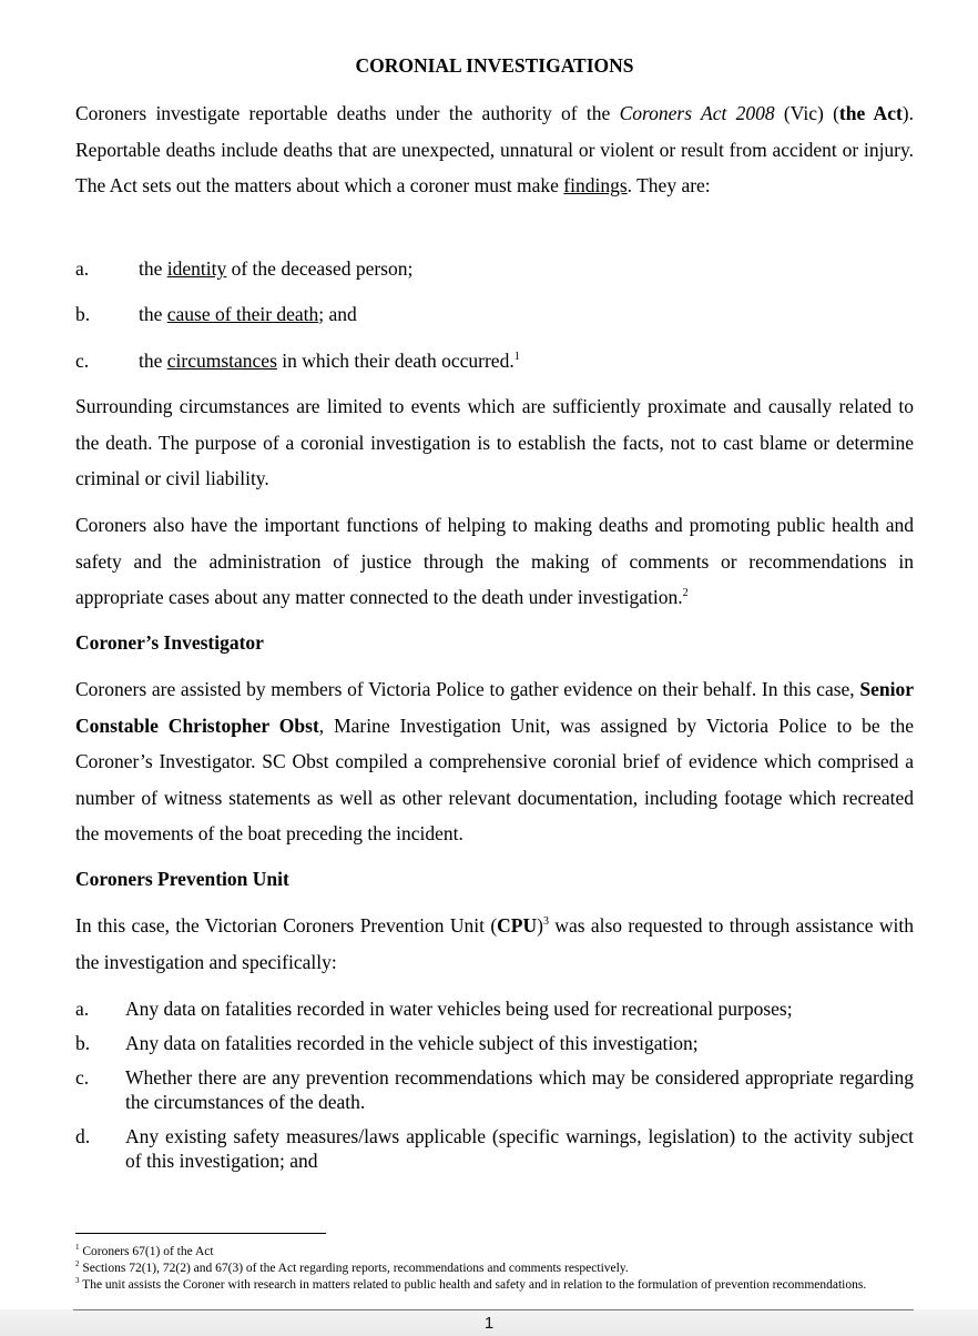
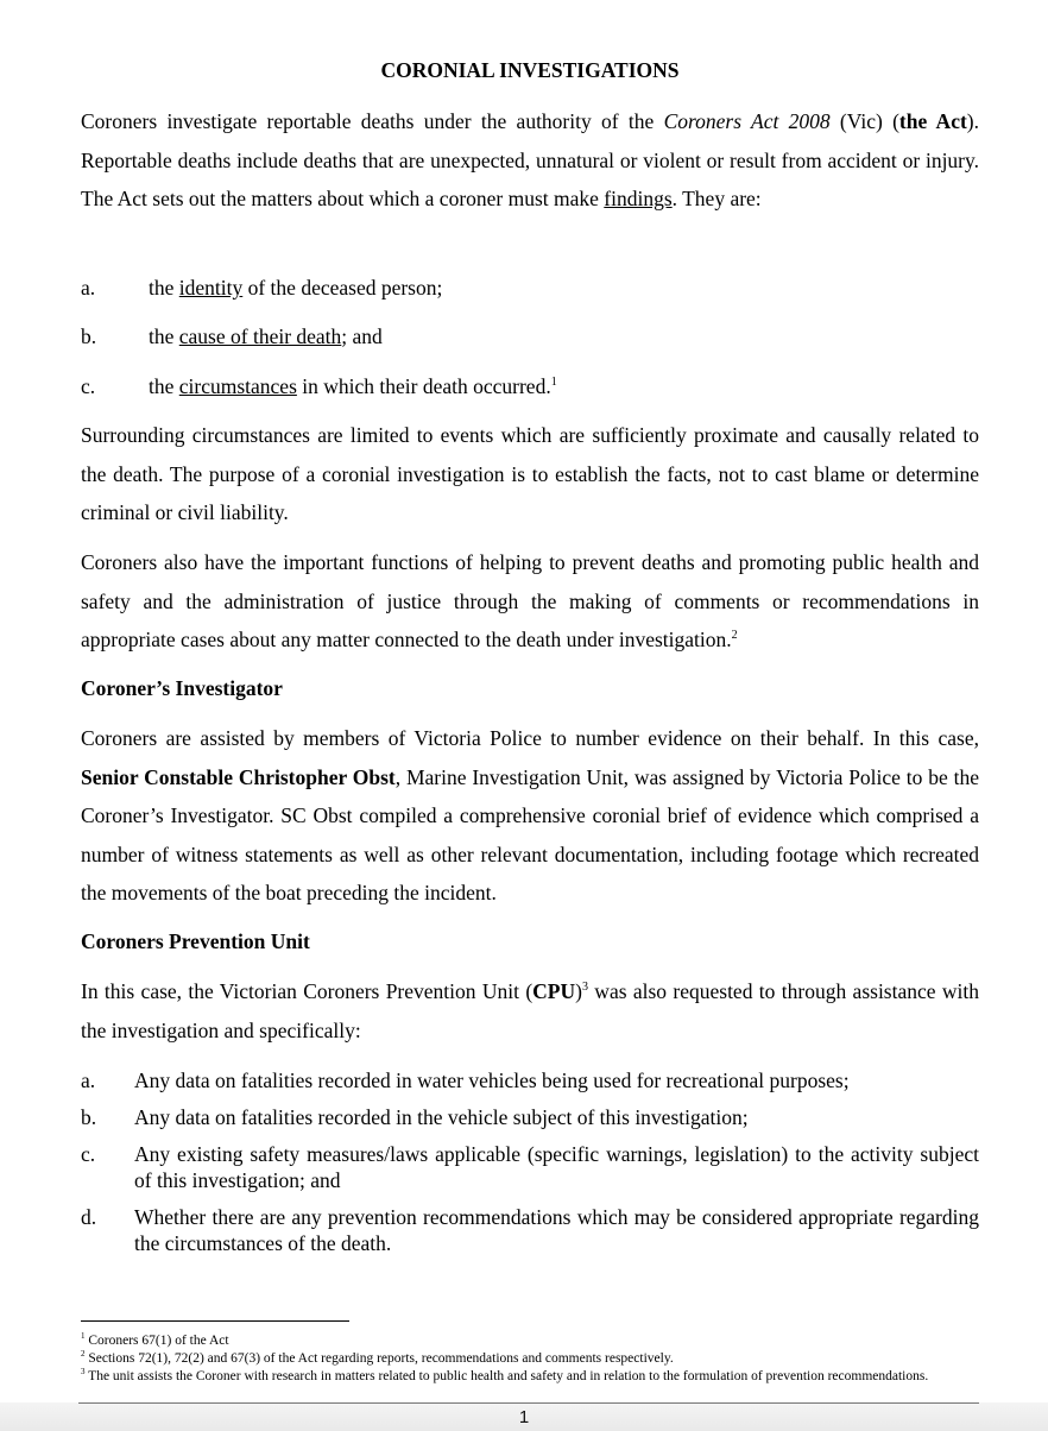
  CORONIAL INVESTIGATIONS
  Coroners investigate reportable deaths under the authority of the Coroners Act 2008 (Vic) (the Act). Reportable deaths include deaths that are unexpected, unnatural or violent or result from accident or injury. The Act sets out the matters about which a coroner must make findings. They are:
  a.
  the identity of the deceased person;
  b.
  the cause of their death; and
  c.
  the circumstances in which their death occurred.1
  Surrounding circumstances are limited to events which are sufficiently proximate and causally related to the death. The purpose of a coronial investigation is to establish the facts, not to cast blame or determine criminal or civil liability.
- Coroners also have the important functions of helping to making deaths and promoting public health and safety and the administration of justice through the making of comments or recommendations in appropriate cases about any matter connected to the death under investigation.2
+ Coroners also have the important functions of helping to prevent deaths and promoting public health and safety and the administration of justice through the making of comments or recommendations in appropriate cases about any matter connected to the death under investigation.2
  Coroner’s Investigator
- Coroners are assisted by members of Victoria Police to gather evidence on their behalf. In this case, Senior Constable Christopher Obst, Marine Investigation Unit, was assigned by Victoria Police to be the Coroner’s Investigator. SC Obst compiled a comprehensive coronial brief of evidence which comprised a number of witness statements as well as other relevant documentation, including footage which recreated the movements of the boat preceding the incident.
+ Coroners are assisted by members of Victoria Police to number evidence on their behalf. In this case, Senior Constable Christopher Obst, Marine Investigation Unit, was assigned by Victoria Police to be the Coroner’s Investigator. SC Obst compiled a comprehensive coronial brief of evidence which comprised a number of witness statements as well as other relevant documentation, including footage which recreated the movements of the boat preceding the incident.
  Coroners Prevention Unit
  In this case, the Victorian Coroners Prevention Unit (CPU)3 was also requested to through assistance with the investigation and specifically:
  a.
  Any data on fatalities recorded in water vehicles being used for recreational purposes;
  b.
  Any data on fatalities recorded in the vehicle subject of this investigation;
  c.
- Whether there are any prevention recommendations which may be considered appropriate regarding the circumstances of the death.
+ Any existing safety measures/laws applicable (specific warnings, legislation) to the activity subject of this investigation; and
  d.
- Any existing safety measures/laws applicable (specific warnings, legislation) to the activity subject of this investigation; and
+ Whether there are any prevention recommendations which may be considered appropriate regarding the circumstances of the death.
  1 Coroners 67(1) of the Act
  2 Sections 72(1), 72(2) and 67(3) of the Act regarding reports, recommendations and comments respectively.
  3 The unit assists the Coroner with research in matters related to public health and safety and in relation to the formulation of prevention recommendations.
  1
